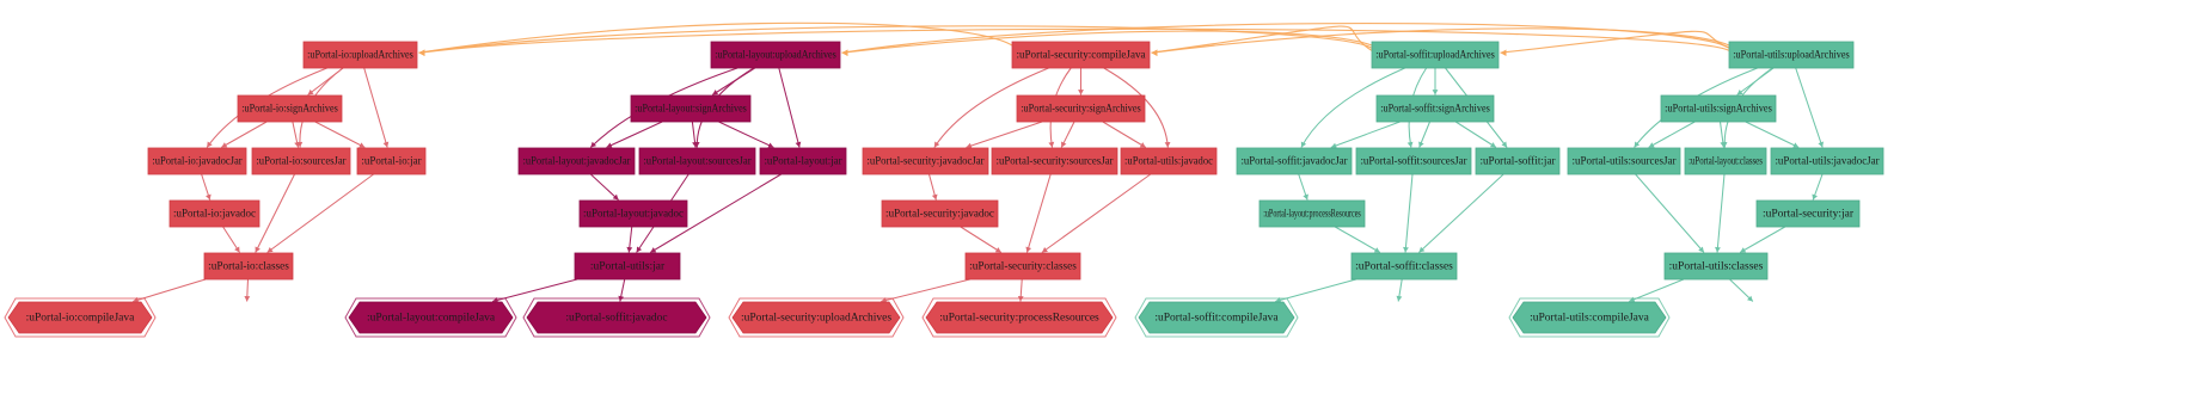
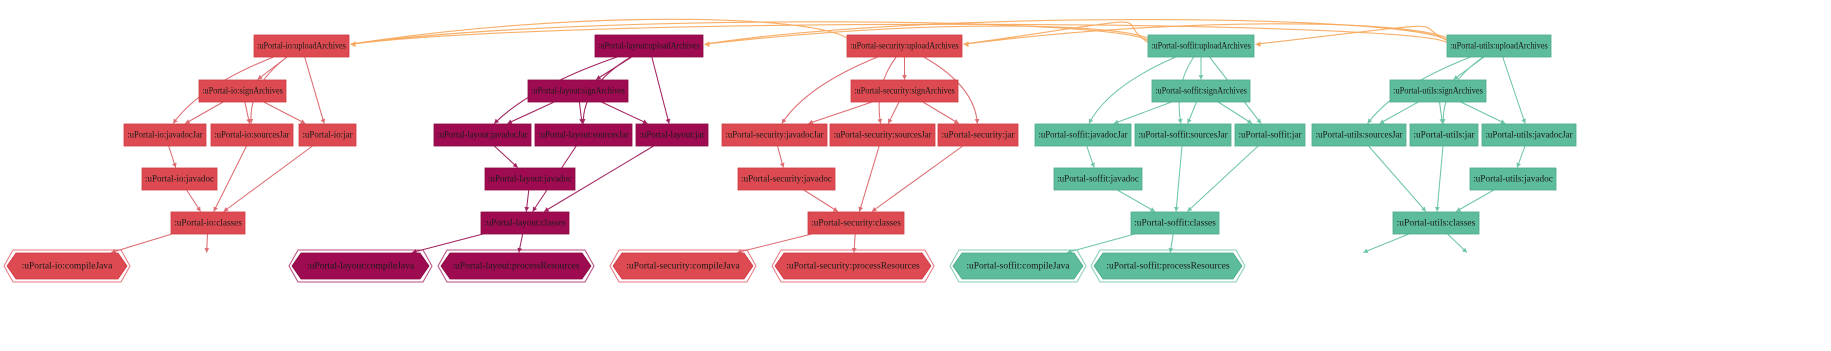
  :uPortal-io:uploadArchives
  :uPortal-io:signArchives
  :uPortal-io:javadocJar
  :uPortal-io:sourcesJar
  :uPortal-io:jar
  :uPortal-io:javadoc
  :uPortal-io:classes
  :uPortal-io:compileJava
  :uPortal-layout:uploadArchives
  :uPortal-layout:signArchives
  :uPortal-layout:javadocJar
  :uPortal-layout:sourcesJar
  :uPortal-layout:jar
  :uPortal-layout:javadoc
- :uPortal-utils:jar
+ :uPortal-layout:classes
  :uPortal-layout:compileJava
- :uPortal-soffit:javadoc
+ :uPortal-layout:processResources
- :uPortal-security:compileJava
+ :uPortal-security:uploadArchives
  :uPortal-security:signArchives
  :uPortal-security:javadocJar
  :uPortal-security:sourcesJar
- :uPortal-utils:javadoc
+ :uPortal-security:jar
  :uPortal-security:javadoc
  :uPortal-security:classes
- :uPortal-security:uploadArchives
+ :uPortal-security:compileJava
  :uPortal-security:processResources
  :uPortal-soffit:uploadArchives
  :uPortal-soffit:signArchives
  :uPortal-soffit:javadocJar
  :uPortal-soffit:sourcesJar
  :uPortal-soffit:jar
- :uPortal-layout:processResources
+ :uPortal-soffit:javadoc
  :uPortal-soffit:classes
  :uPortal-soffit:compileJava
+ :uPortal-soffit:processResources
  :uPortal-utils:uploadArchives
  :uPortal-utils:signArchives
  :uPortal-utils:sourcesJar
- :uPortal-layout:classes
+ :uPortal-utils:jar
  :uPortal-utils:javadocJar
- :uPortal-security:jar
+ :uPortal-utils:javadoc
  :uPortal-utils:classes
- :uPortal-utils:compileJava
